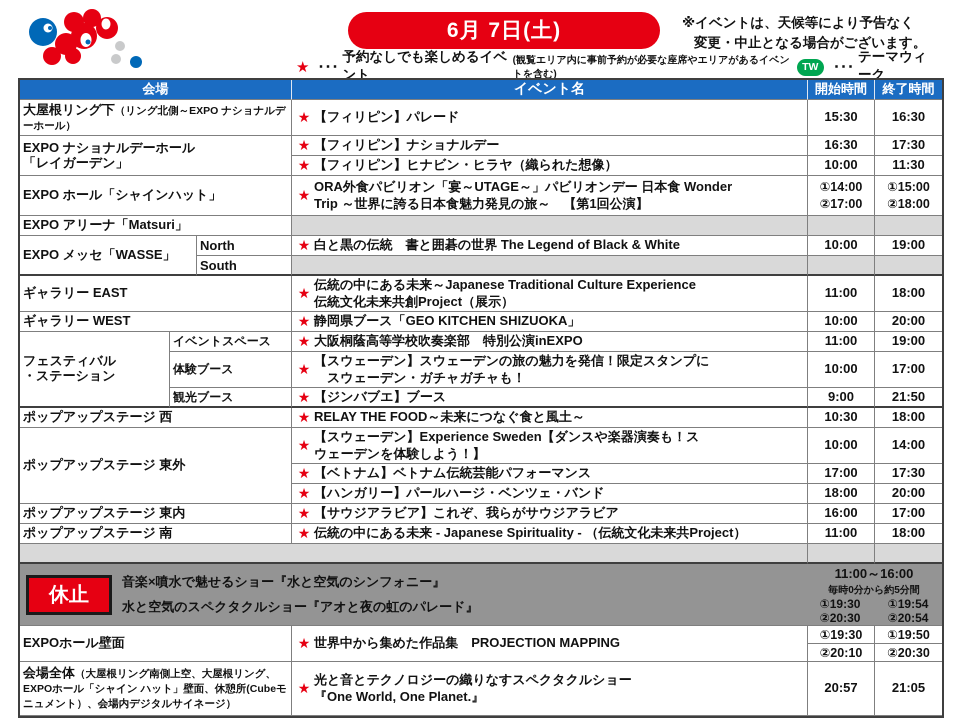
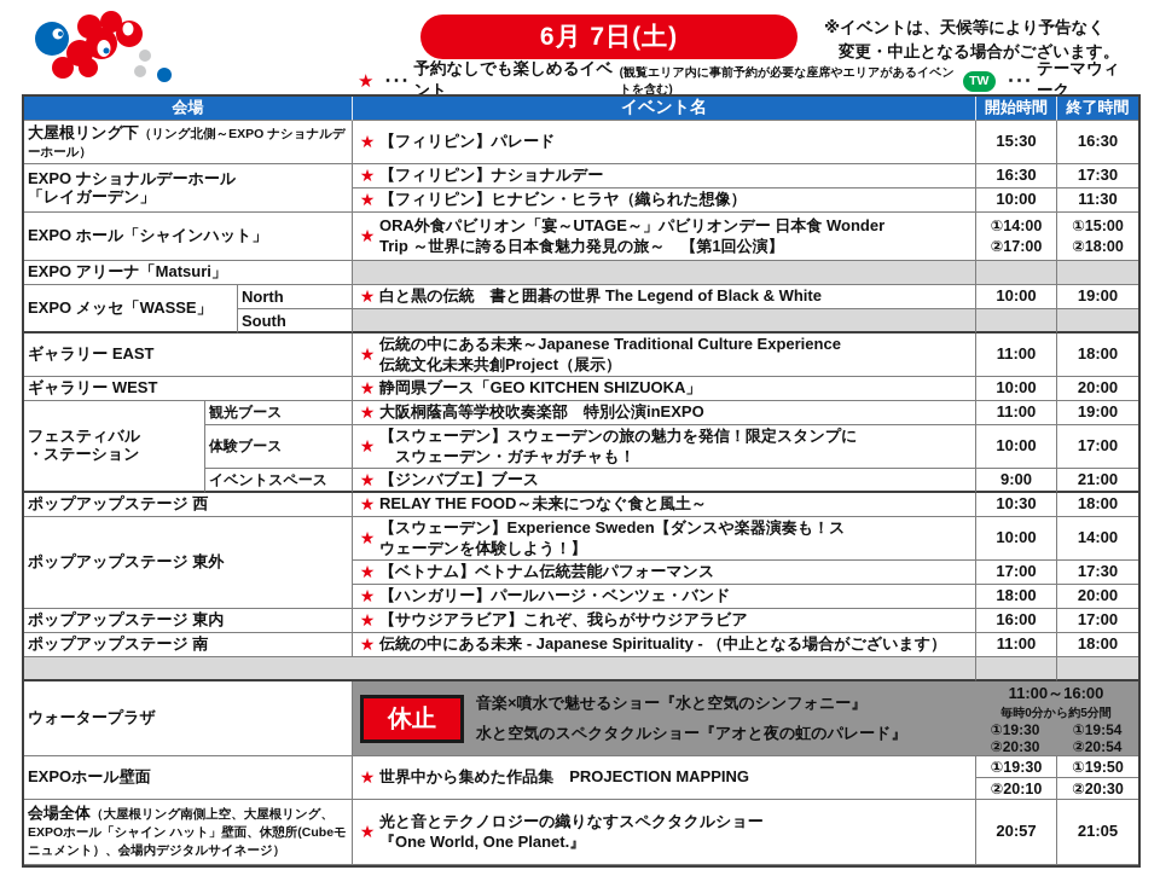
  6月 7日(土)
  ※イベントは、天候等により予告なく
  変更・中止となる場合がございます。
  ★
  ･･･
  予約なしでも楽しめるイベント
  (観覧エリア内に事前予約が必要な座席やエリアがあるイベントを含む)
  TW
  ･･･
  テーマウィーク
  会場
  イベント名
  開始時間
  終了時間
  大屋根リング下（リング北側～EXPO ナショナルデーホール）
  ★
  【フィリピン】パレード
  15:30
  16:30
  EXPO ナショナルデーホール
  「レイガーデン」
  ★
  【フィリピン】ナショナルデー
  16:30
  17:30
  ★
  【フィリピン】ヒナビン・ヒラヤ（織られた想像）
  10:00
  11:30
  EXPO ホール「シャインハット」
  ★
  ORA外食パビリオン「宴～UTAGE～」パビリオンデー 日本食 Wonder
  Trip ～世界に誇る日本食魅力発見の旅～ 【第1回公演】
  ①14:00
  ②17:00
  ①15:00
  ②18:00
  EXPO アリーナ「Matsuri」
  EXPO メッセ「WASSE」
  North
  ★
  白と黒の伝統 書と囲碁の世界 The Legend of Black & White
  10:00
  19:00
  South
  ギャラリー EAST
  ★
  伝統の中にある未来～Japanese Traditional Culture Experience
  伝統文化未来共創Project（展示）
  11:00
  18:00
  ギャラリー WEST
  ★
  静岡県ブース「GEO KITCHEN SHIZUOKA」
  10:00
  20:00
  フェスティバル
  ・ステーション
- イベントスペース
+ 観光ブース
  ★
  大阪桐蔭高等学校吹奏楽部 特別公演inEXPO
  11:00
  19:00
  体験ブース
  ★
  【スウェーデン】スウェーデンの旅の魅力を発信！限定スタンプに
  スウェーデン・ガチャガチャも！
  10:00
  17:00
- 観光ブース
+ イベントスペース
  ★
  【ジンバブエ】ブース
  9:00
- 21:50
+ 21:00
  ポップアップステージ 西
  ★
  RELAY THE FOOD～未来につなぐ食と風土～
  10:30
  18:00
  ポップアップステージ 東外
  ★
  【スウェーデン】Experience Sweden【ダンスや楽器演奏も！ス
  ウェーデンを体験しよう！】
  10:00
  14:00
  ★
  【ベトナム】ベトナム伝統芸能パフォーマンス
  17:00
  17:30
  ★
  【ハンガリー】パールハージ・ベンツェ・バンド
  18:00
  20:00
  ポップアップステージ 東内
  ★
  【サウジアラビア】これぞ、我らがサウジアラビア
  16:00
  17:00
  ポップアップステージ 南
  ★
- 伝統の中にある未来 - Japanese Spirituality - （伝統文化未来共Project）
+ 伝統の中にある未来 - Japanese Spirituality - （中止となる場合がございます）
  11:00
  18:00
+ ウォータープラザ
  休止
  音楽×噴水で魅せるショー『水と空気のシンフォニー』
  水と空気のスペクタクルショー『アオと夜の虹のパレード』
  11:00～16:00
  毎時0分から約5分間
  ①19:30
  ①19:54
  ②20:30
  ②20:54
  EXPOホール壁面
  ★
  世界中から集めた作品集 PROJECTION MAPPING
  ①19:30
  ①19:50
  ②20:10
  ②20:30
  会場全体（大屋根リング南側上空、大屋根リング、EXPOホール「シャイン ハット」壁面、休憩所(Cubeモニュメント）、会場内デジタルサイネージ）
  ★
  光と音とテクノロジーの織りなすスペクタクルショー
  『One World, One Planet.』
  20:57
  21:05
